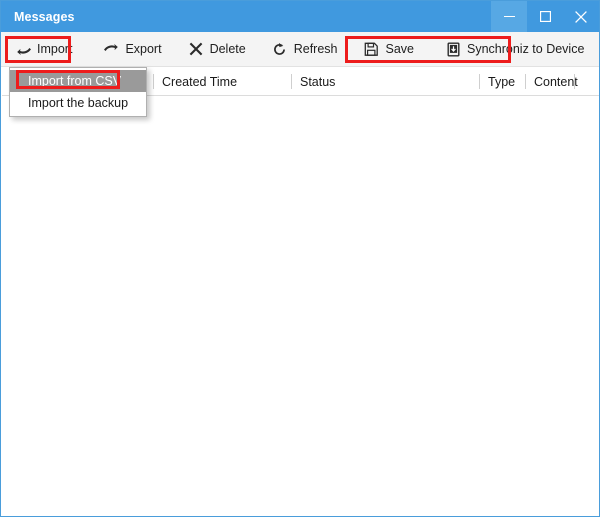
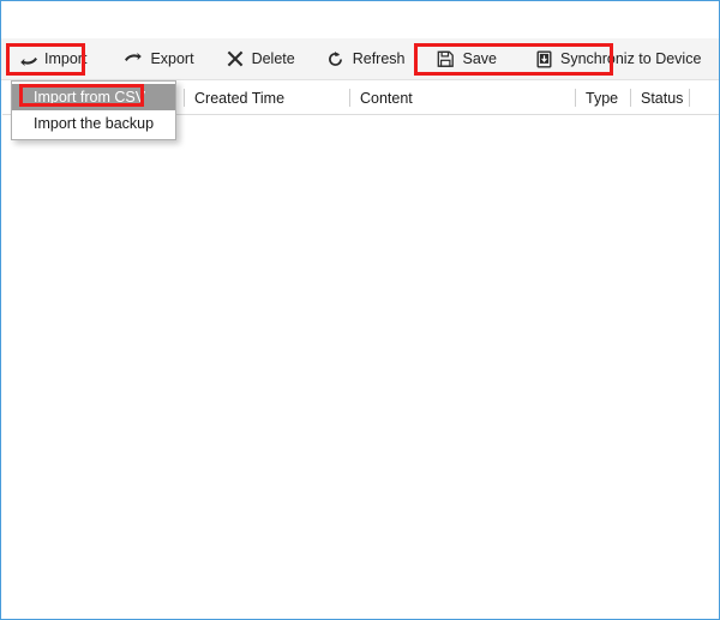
- Messages
  Import
  Export
  Delete
  Refresh
  Save
  Synchroniz to Device
  Created Time
- Status
+ Content
  Type
- Content
+ Status
  Import from CSV
  Import the backup
